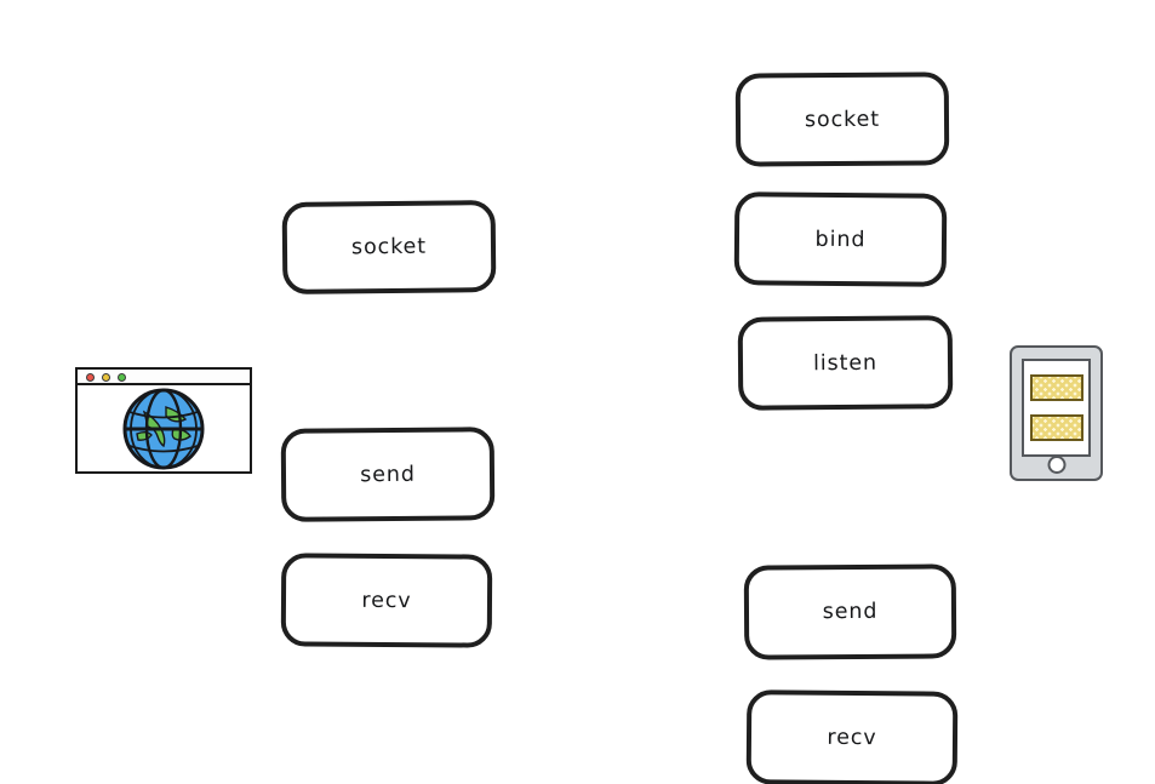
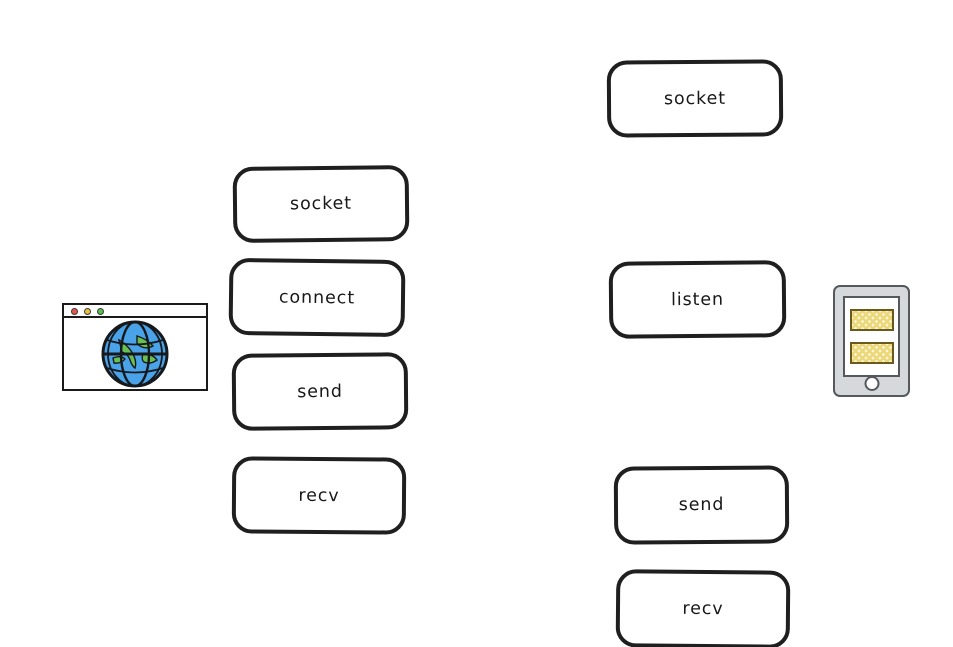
  socket
+ connect
  send
  recv
  socket
- bind
  listen
  send
  recv
